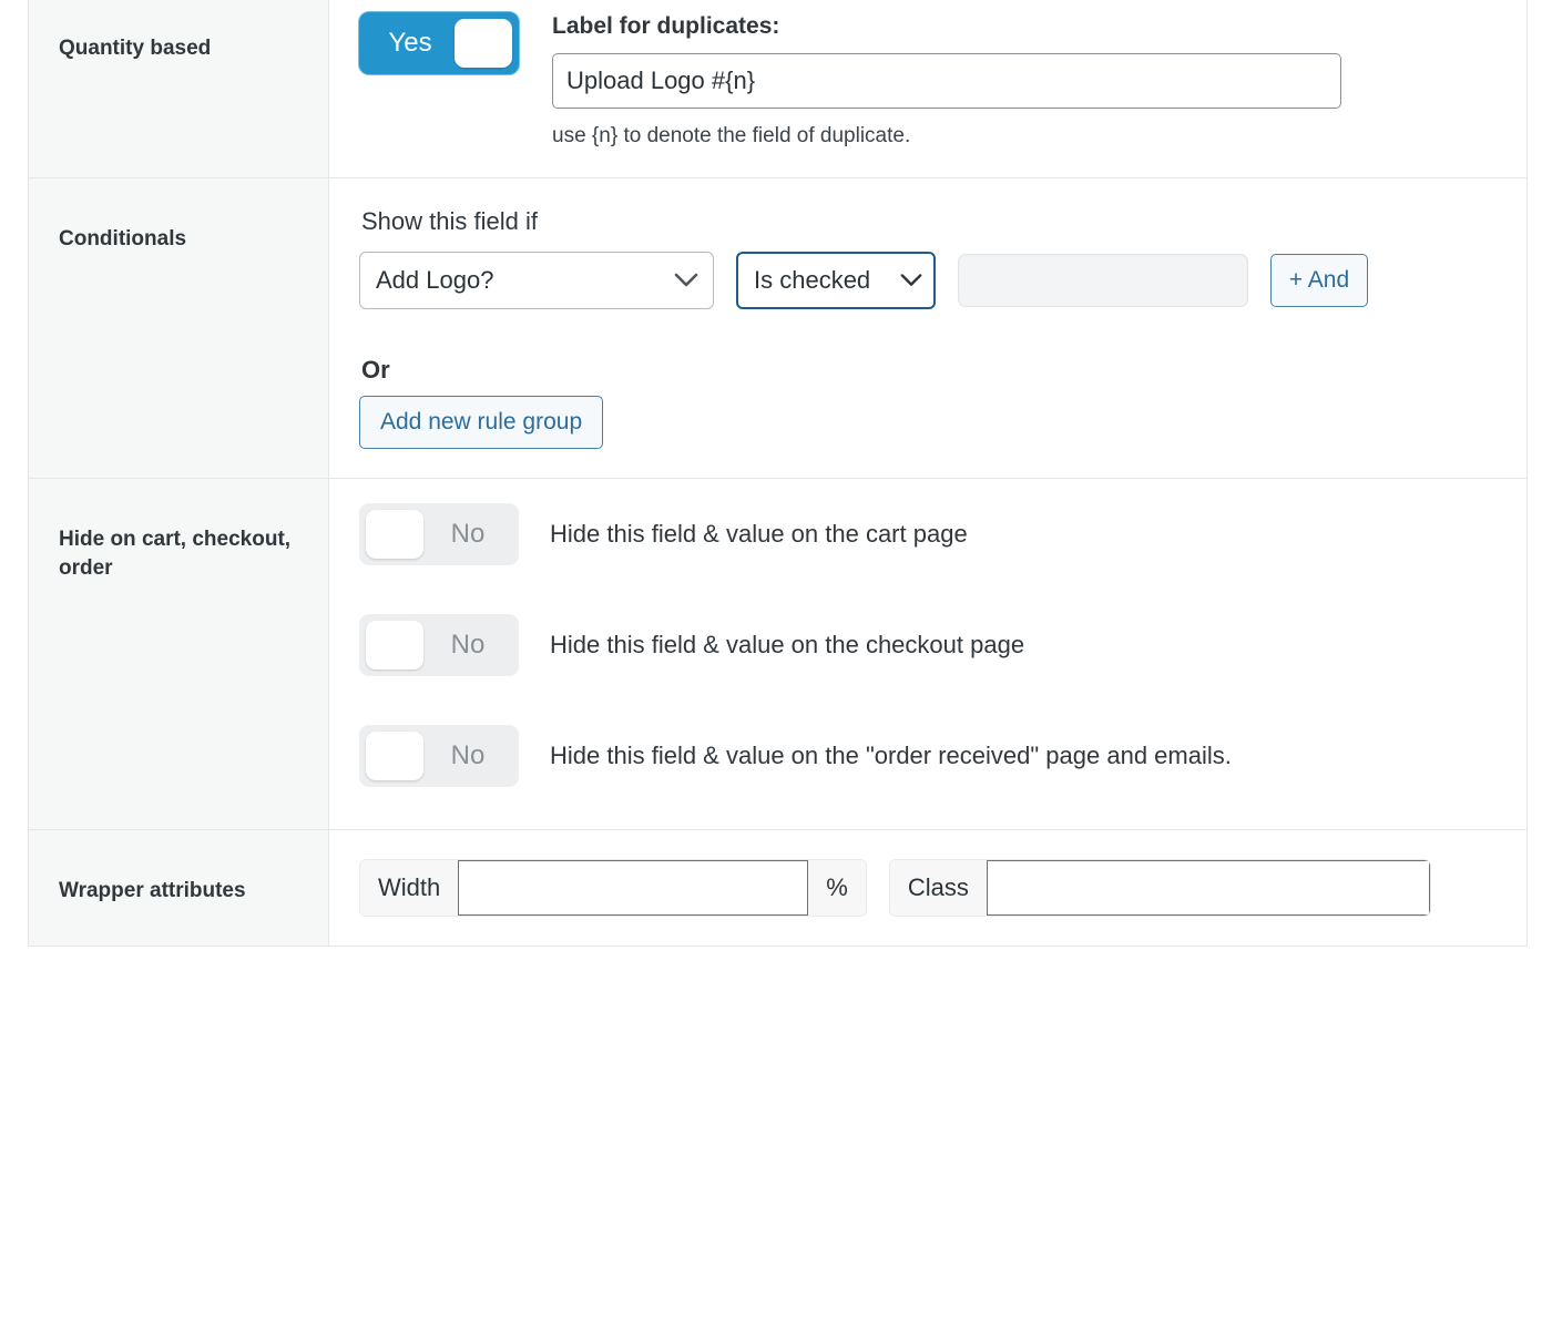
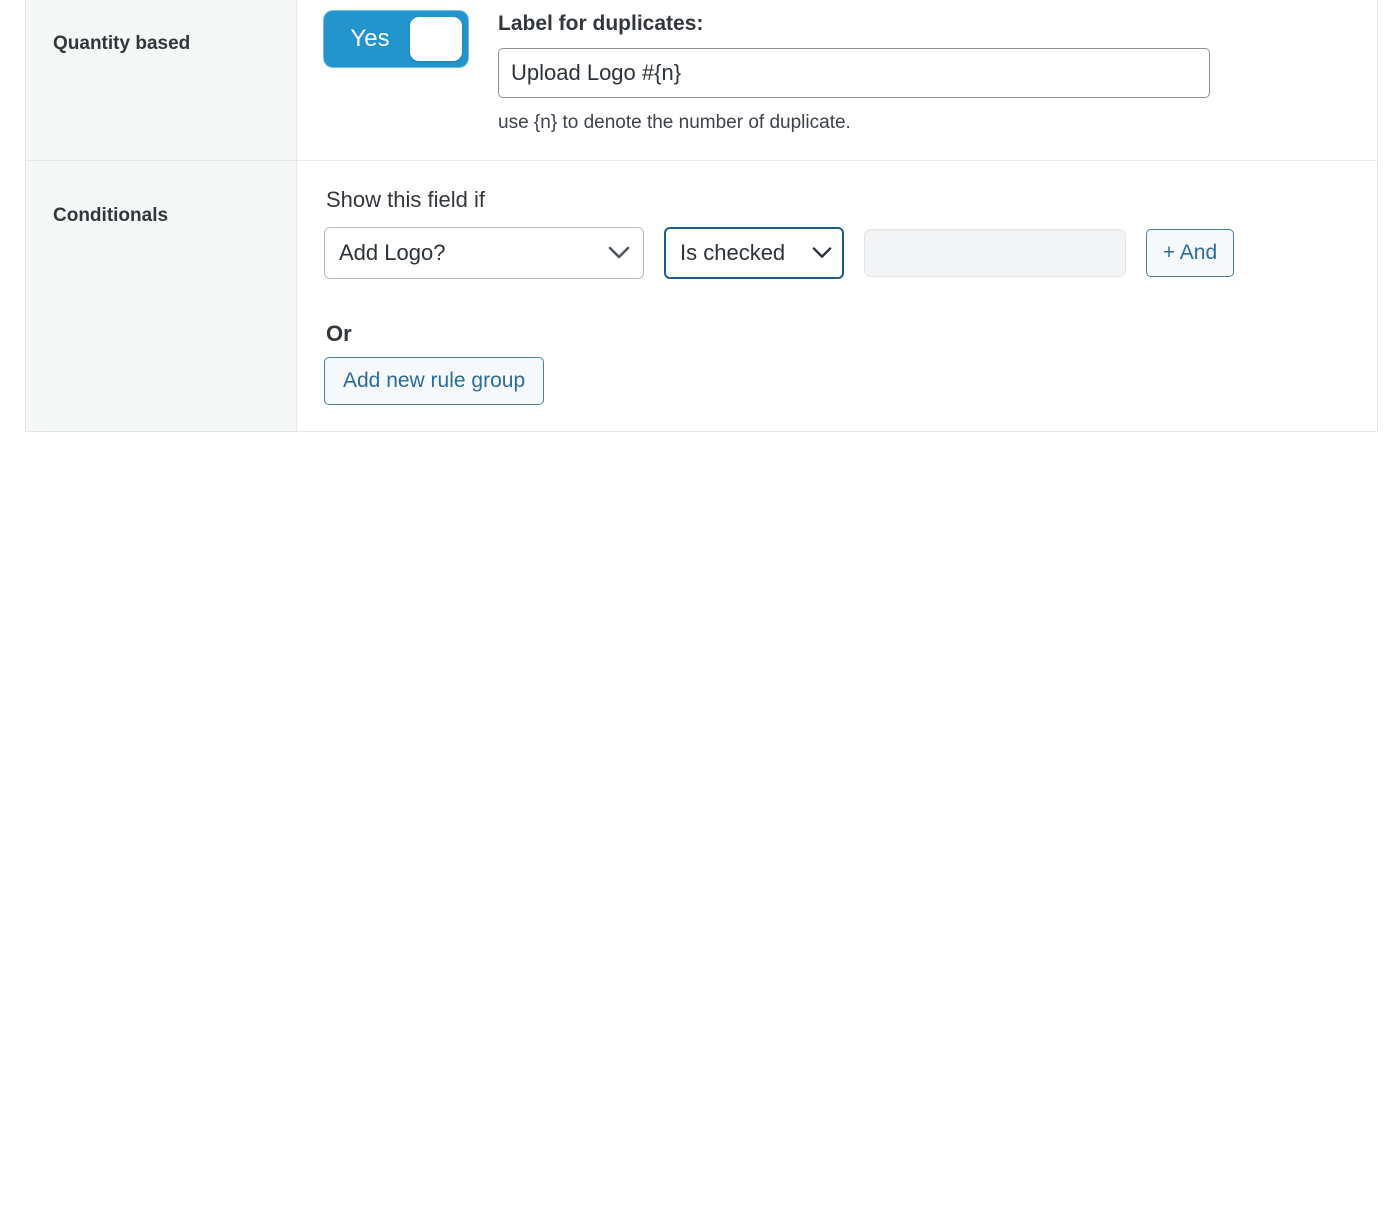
- Quantity based	Yes Label for duplicates: Upload Logo #{n} use {n} to denote the field of duplicate.
+ Quantity based	Yes Label for duplicates: Upload Logo #{n} use {n} to denote the number of duplicate.
  Conditionals	Show this field if Add Logo? Is checked + And Or Add new rule group
- Hide on cart, checkout, order	No Hide this field & value on the cart page No Hide this field & value on the checkout page No Hide this field & value on the "order received" page and emails.
- Wrapper attributes	Width % Class
